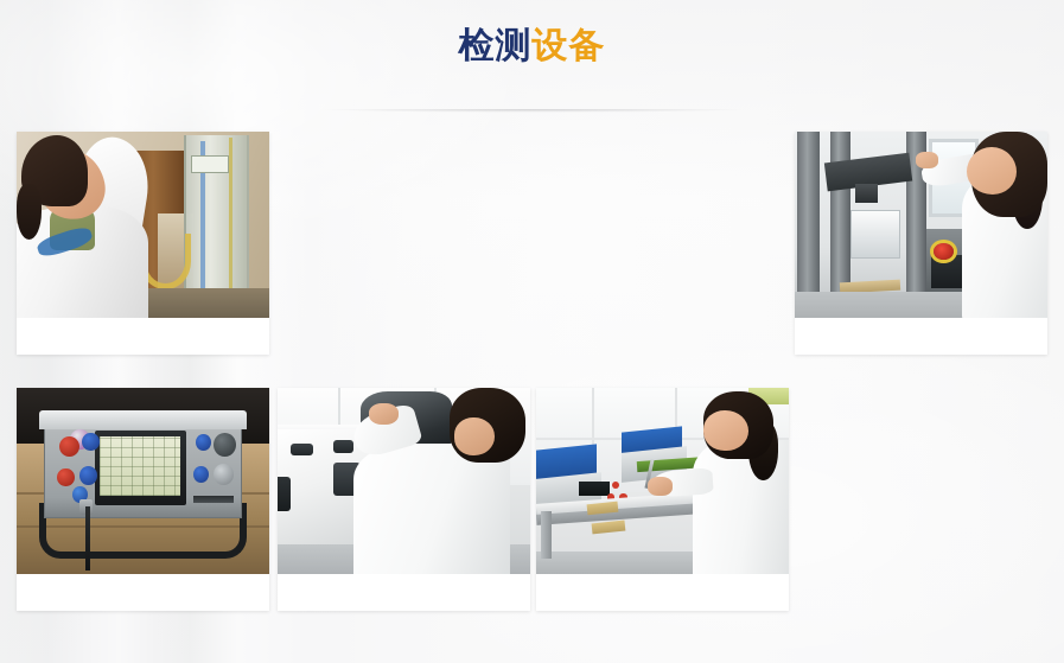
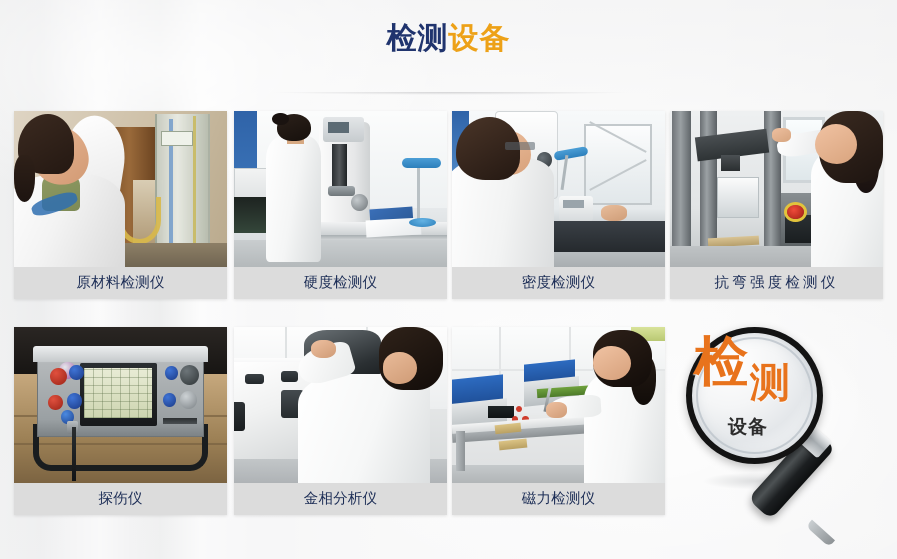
  检测设备
+ 原材料检测仪
+ 硬度检测仪
+ 密度检测仪
+ 抗弯强度检测仪
+ 探伤仪
+ 金相分析仪
+ 磁力检测仪
+ 检测
+ 设备
